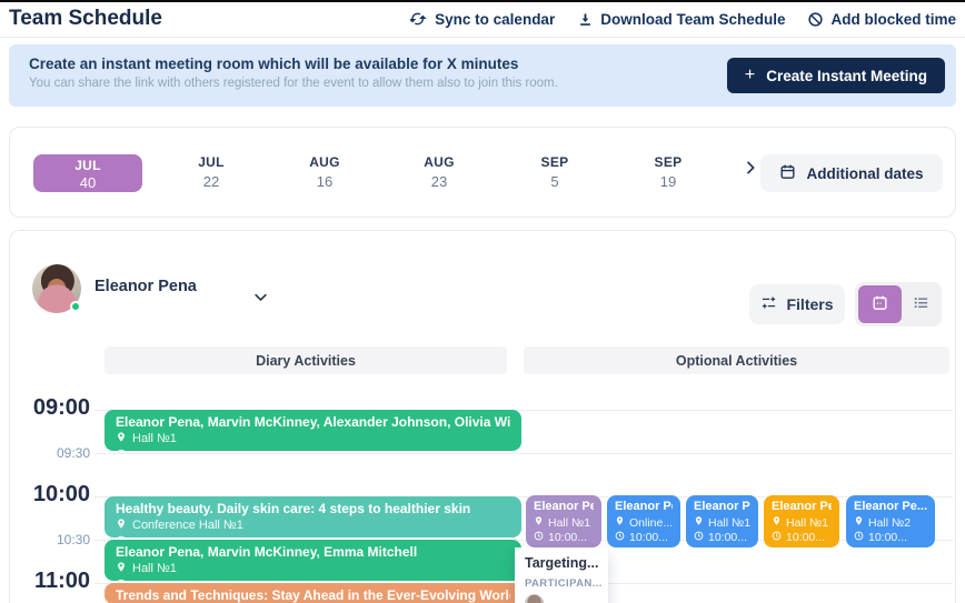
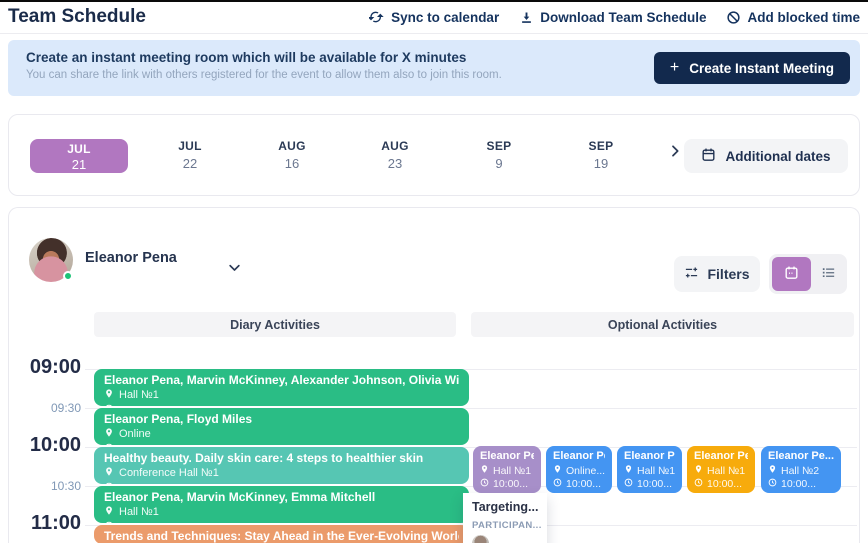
  Team Schedule
  Sync to calendar
  Download Team Schedule
  Add blocked time
  Create an instant meeting room which will be available for X minutes
  You can share the link with others registered for the event to allow them also to join this room.
  +
  Create Instant Meeting
  JUL
- 40
+ 21
  JUL
  22
  AUG
  16
  AUG
  23
  SEP
- 5
+ 9
  SEP
  19
  Additional dates
  Eleanor Pena
  Filters
  Diary Activities
  Optional Activities
  09:00
  09:30
  10:00
  10:30
  11:00
  Eleanor Pena, Marvin McKinney, Alexander Johnson, Olivia Wi
  Hall №1
+ Eleanor Pena, Floyd Miles
+ Online
  Healthy beauty. Daily skin care: 4 steps to healthier skin
  Conference Hall №1
  Eleanor Pena, Marvin McKinney, Emma Mitchell
  Hall №1
  Trends and Techniques: Stay Ahead in the Ever-Evolving Worl
  Eleanor Pe
  Hall №1
  10:00...
  Online...
  10:00...
  Hall №1
  10:00...
  Eleanor Pe
  Hall №1
  10:00...
  Eleanor Pe...
  Hall №2
  10:00...
  Targeting...
  PARTICIPAN...
